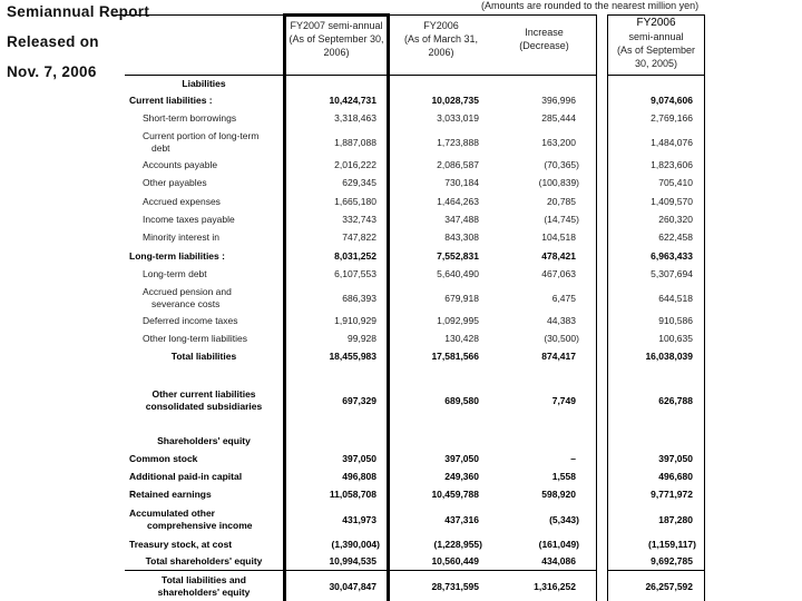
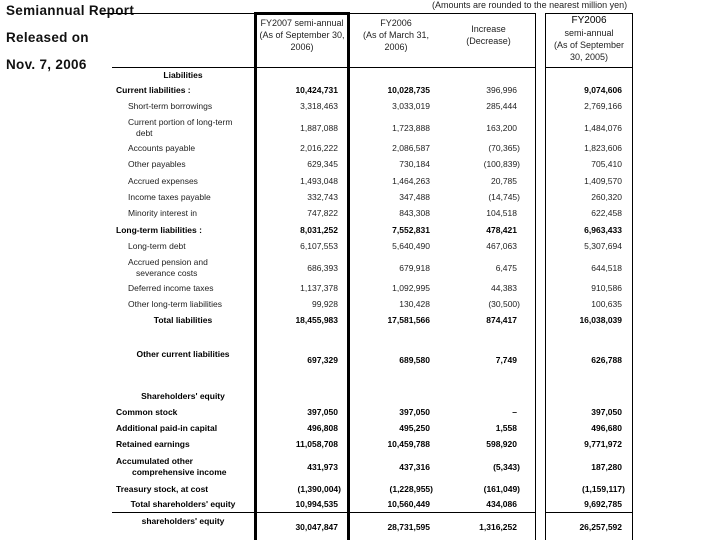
  Semiannual Report
  Released on
  Nov. 7, 2006
  (Amounts are rounded to the nearest million yen)
  FY2007 semi-annual
  (As of September 30,
  2006)
  FY2006
  (As of March 31,
  2006)
  Increase
  (Decrease)
  FY2006
  semi-annual
  (As of September
  30, 2005)
  Liabilities
  Shareholders' equity
  Current liabilities :
  10,424,731
  10,028,735
  396,996
  9,074,606
  Short-term borrowings
  3,318,463
  3,033,019
  285,444
  2,769,166
  Current portion of long-term
  debt
  1,887,088
  1,723,888
  163,200
  1,484,076
  Accounts payable
  2,016,222
  2,086,587
  (70,365)
  1,823,606
  Other payables
  629,345
  730,184
  (100,839)
  705,410
  Accrued expenses
- 1,665,180
+ 1,493,048
  1,464,263
  20,785
  1,409,570
  Income taxes payable
  332,743
  347,488
  (14,745)
  260,320
  Minority interest in
  747,822
  843,308
  104,518
  622,458
  Long-term liabilities :
  8,031,252
  7,552,831
  478,421
  6,963,433
  Long-term debt
  6,107,553
  5,640,490
  467,063
  5,307,694
  Accrued pension and
  severance costs
  686,393
  679,918
  6,475
  644,518
  Deferred income taxes
- 1,910,929
+ 1,137,378
  1,092,995
  44,383
  910,586
  Other long-term liabilities
  99,928
  130,428
  (30,500)
  100,635
  Total liabilities
  18,455,983
  17,581,566
  874,417
  16,038,039
  Other current liabilities
- consolidated subsidiaries
  697,329
  689,580
  7,749
  626,788
  Common stock
  397,050
  397,050
  –
  397,050
  Additional paid-in capital
  496,808
- 249,360
+ 495,250
  1,558
  496,680
  Retained earnings
  11,058,708
  10,459,788
  598,920
  9,771,972
  Accumulated other
  comprehensive income
  431,973
  437,316
  (5,343)
  187,280
  Treasury stock, at cost
  (1,390,004)
  (1,228,955)
  (161,049)
  (1,159,117)
  Total shareholders' equity
  10,994,535
  10,560,449
  434,086
  9,692,785
- Total liabilities and
  shareholders' equity
  30,047,847
  28,731,595
  1,316,252
  26,257,592
